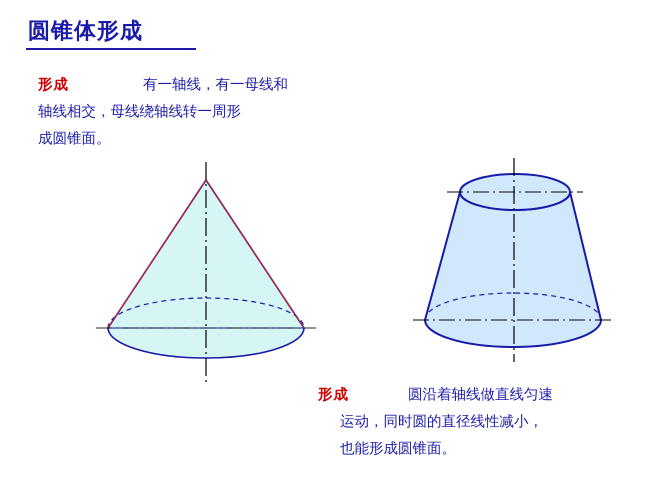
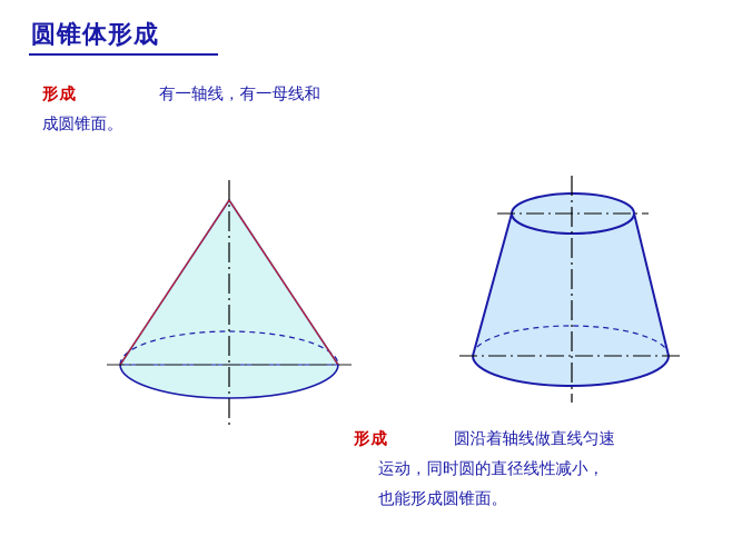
  圆锥体形成
  形成 有一轴线，有一母线和
- 轴线相交，母线绕轴线转一周形
  成圆锥面。
  形成 圆沿着轴线做直线匀速
  运动，同时圆的直径线性减小，
  也能形成圆锥面。
